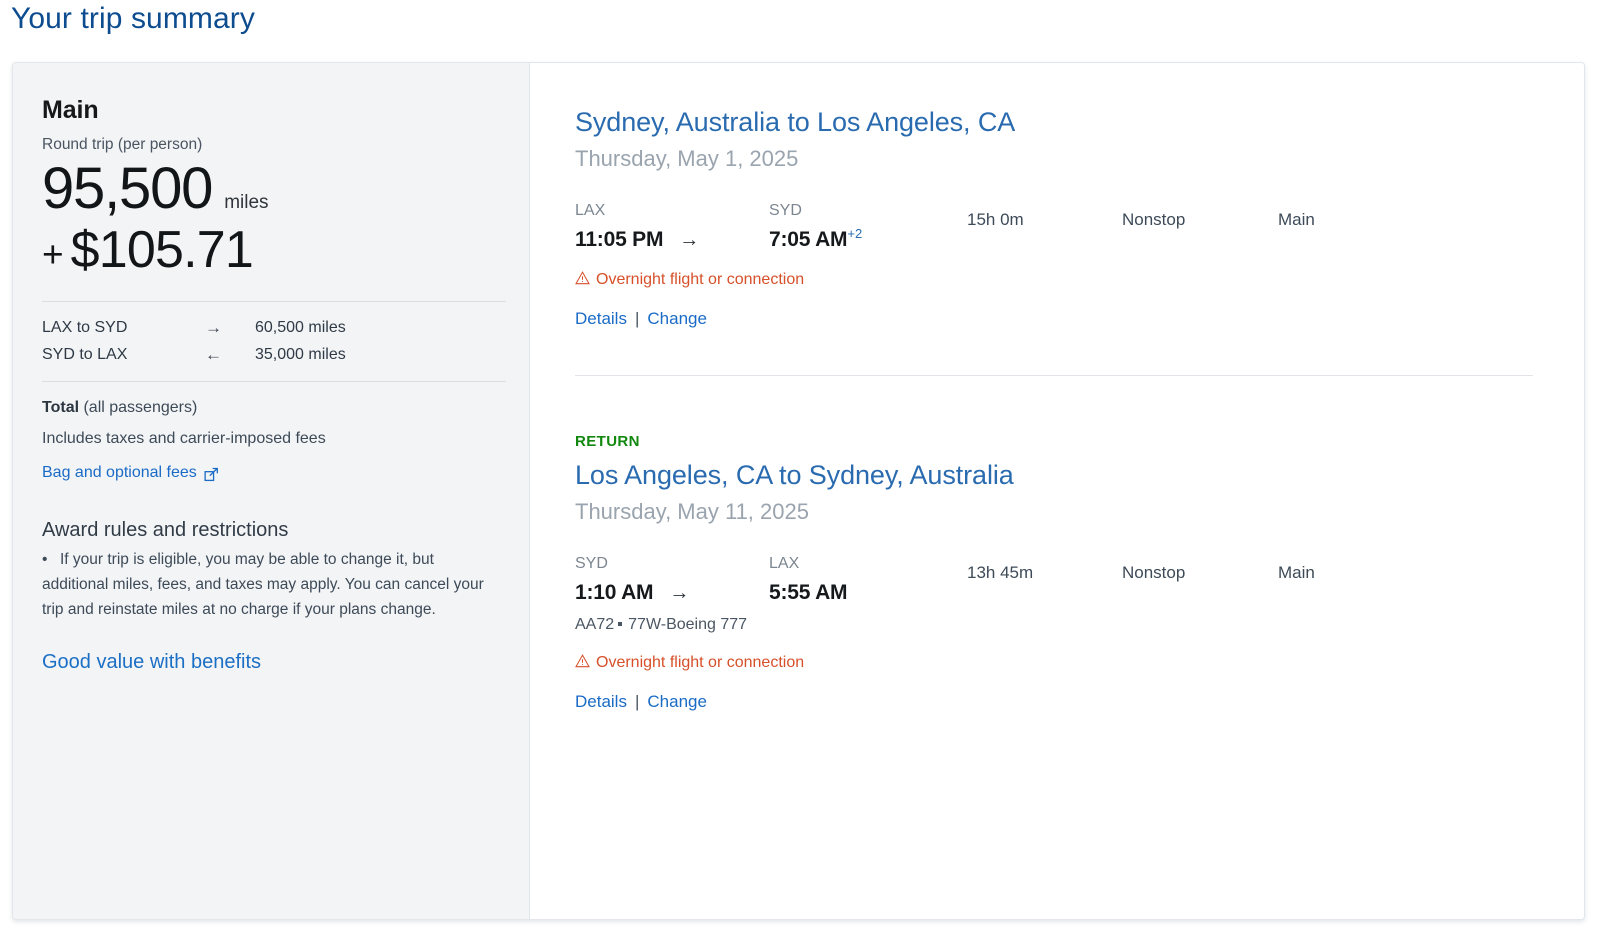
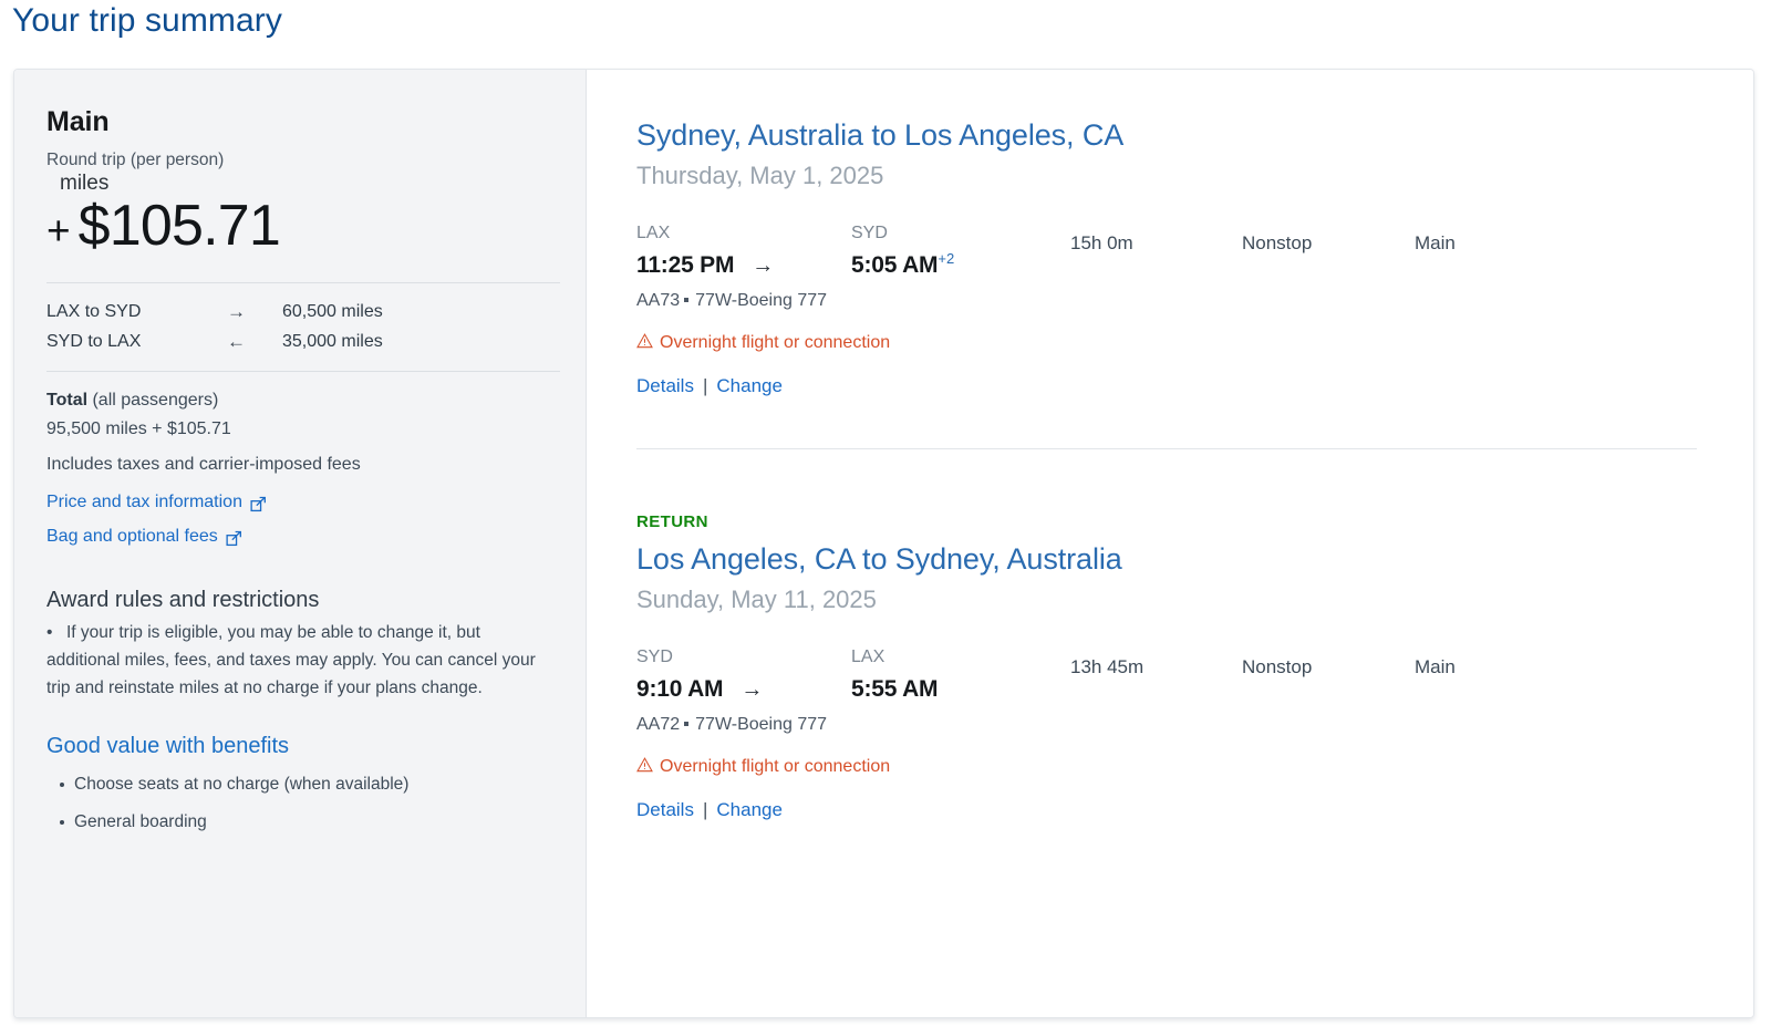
  Your trip summary
  Main
  Round trip (per person)
- 95,500
  miles
  +
  $105.71
  LAX to SYD
  →
  60,500 miles
  SYD to LAX
  ←
  35,000 miles
  Total (all passengers)
+ 95,500 miles + $105.71
  Includes taxes and carrier-imposed fees
+ Price and tax information
  Bag and optional fees
  Award rules and restrictions
  • If your trip is eligible, you may be able to change it, but additional miles, fees, and taxes may apply. You can cancel your trip and reinstate miles at no charge if your plans change.
  Good value with benefits
+ Choose seats at no charge (when available)
+ General boarding
  Sydney, Australia to Los Angeles, CA
  Thursday, May 1, 2025
  LAX
- 11:05 PM
+ 11:25 PM
  →
  SYD
- 7:05 AM
+ 5:05 AM
  +2
  15h 0m
  Nonstop
  Main
+ AA73 77W-Boeing 777
  Overnight flight or connection
  Details
  |
  Change
  RETURN
  Los Angeles, CA to Sydney, Australia
- Thursday, May 11, 2025
+ Sunday, May 11, 2025
  SYD
- 1:10 AM
+ 9:10 AM
  →
  LAX
  5:55 AM
  13h 45m
  Nonstop
  Main
  AA72 77W-Boeing 777
  Overnight flight or connection
  Details
  |
  Change
